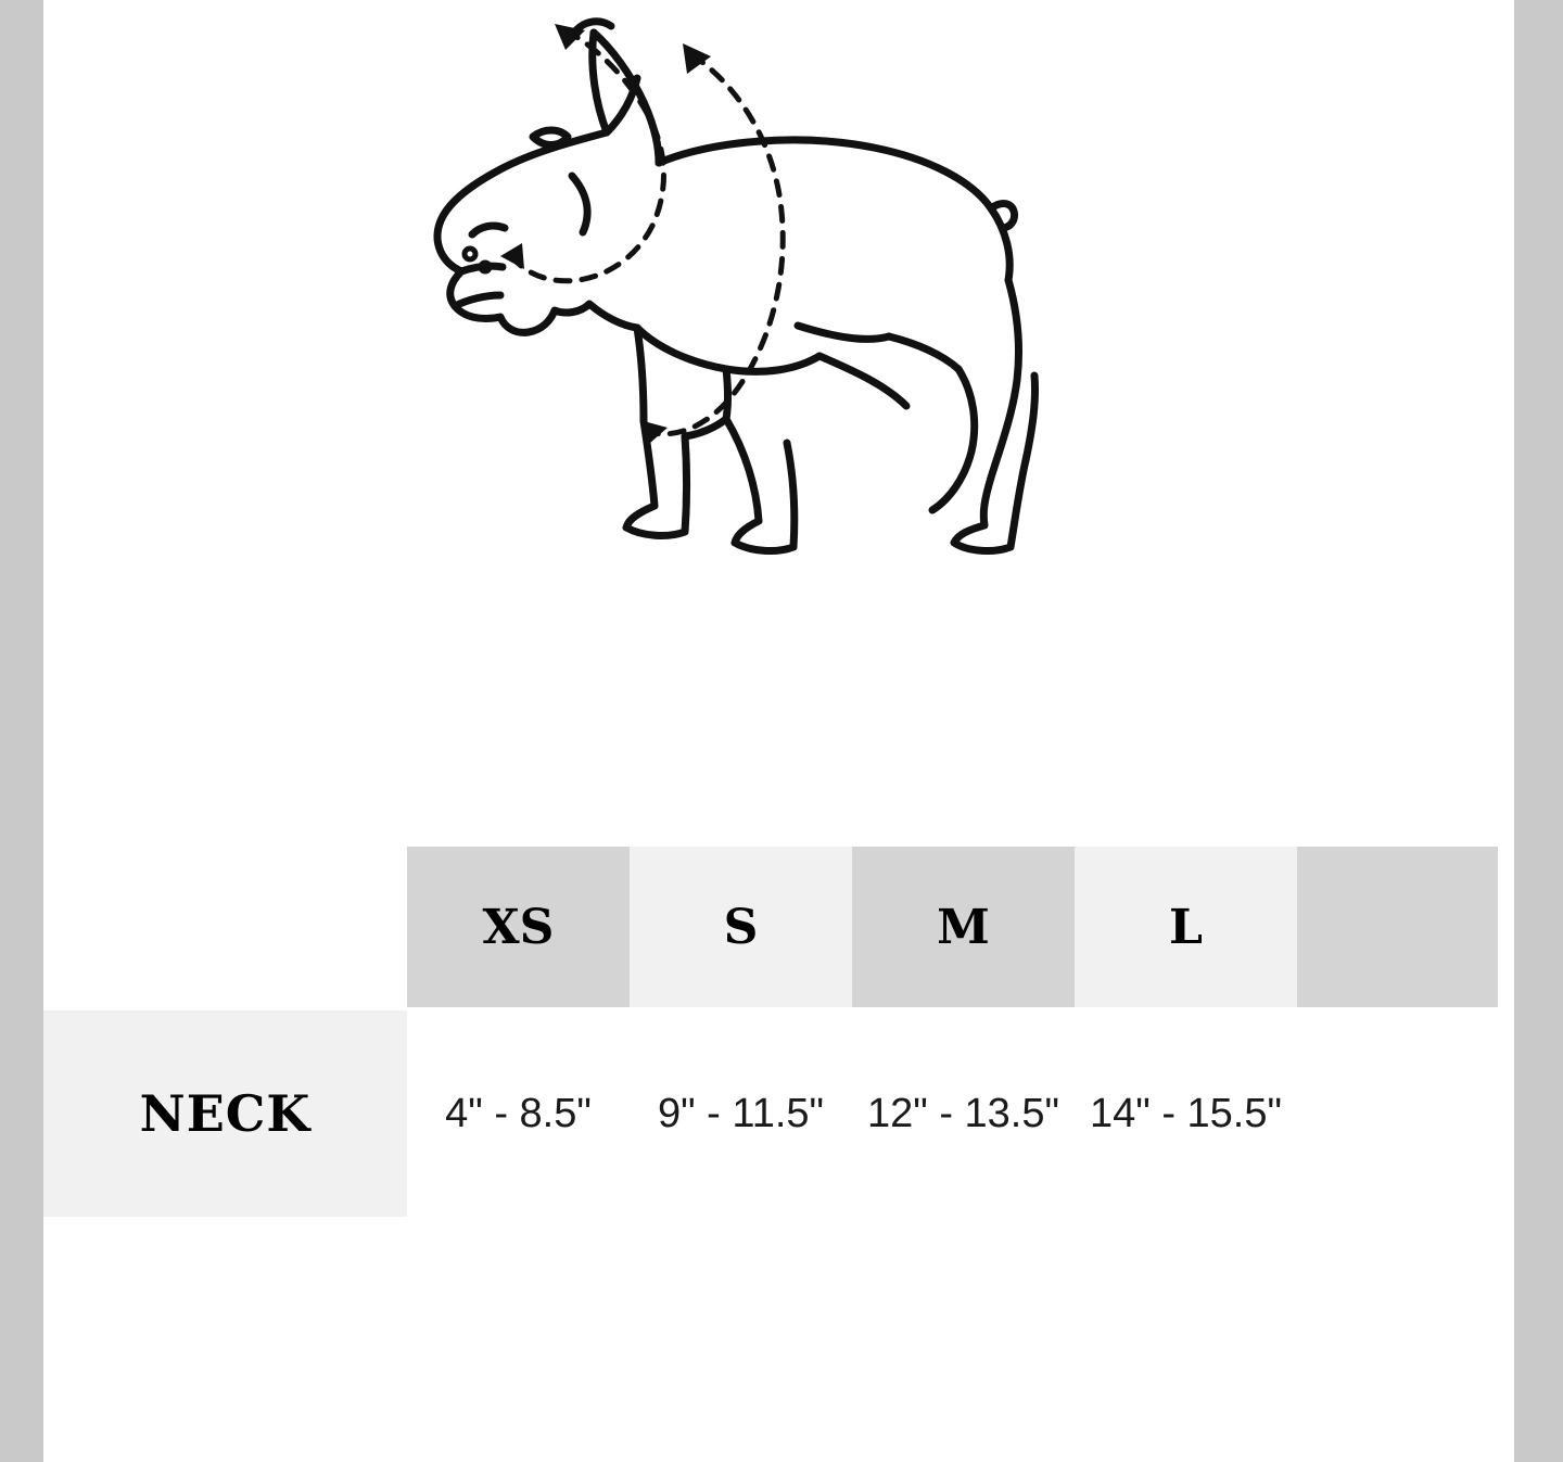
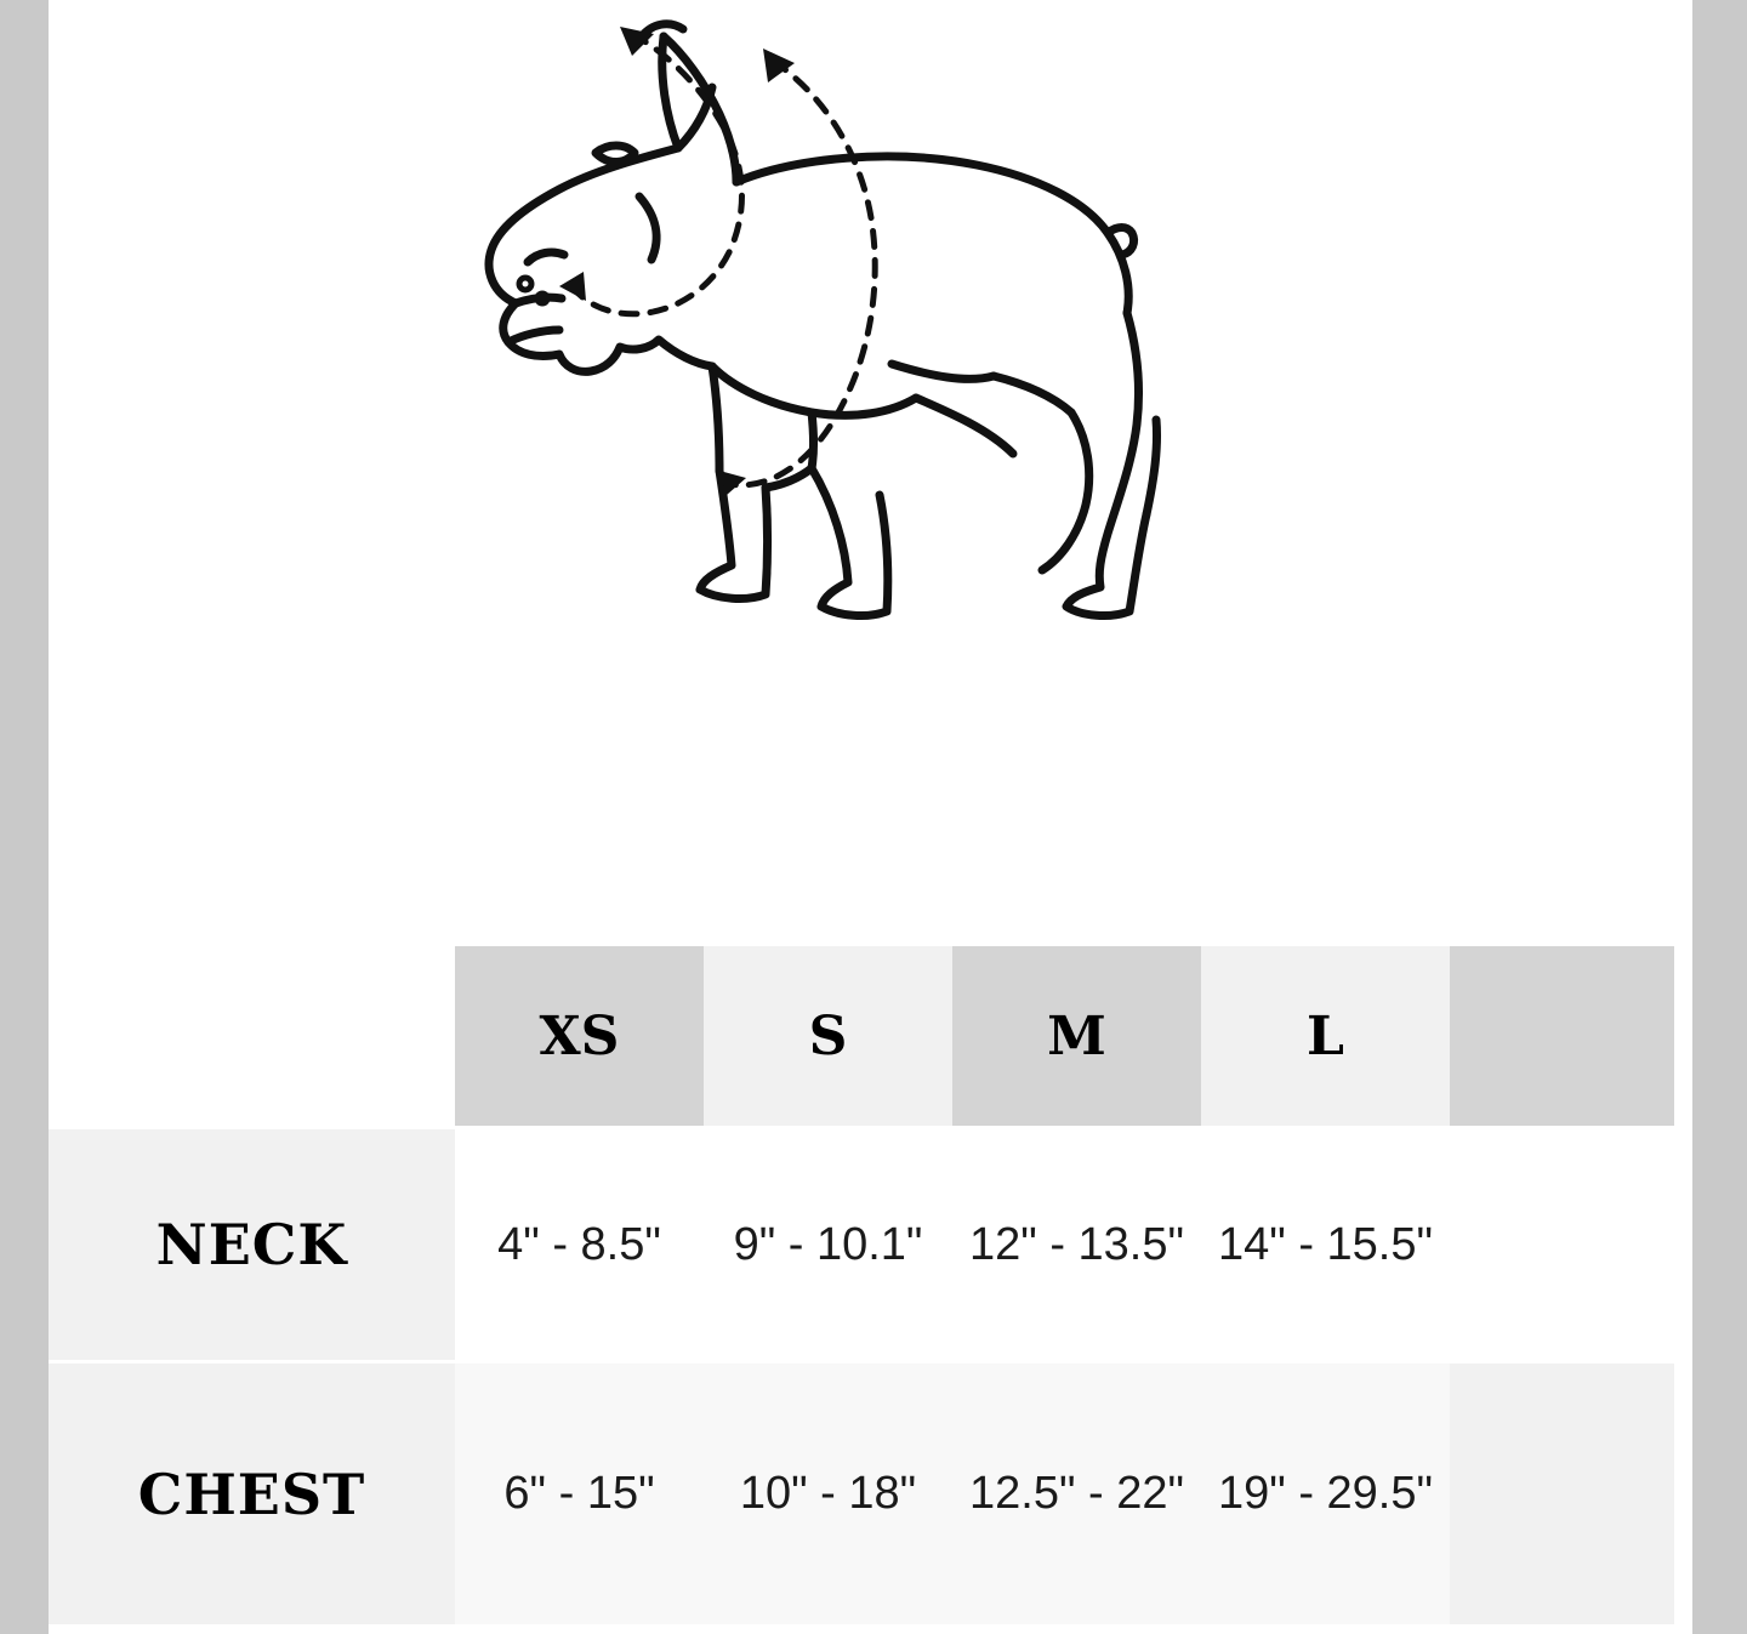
  	XS	S	M	L
- NECK	4" - 8.5"	9" - 11.5"	12" - 13.5"	14" - 15.5"
+ NECK	4" - 8.5"	9" - 10.1"	12" - 13.5"	14" - 15.5"
+ CHEST	6" - 15"	10" - 18"	12.5" - 22"	19" - 29.5"
